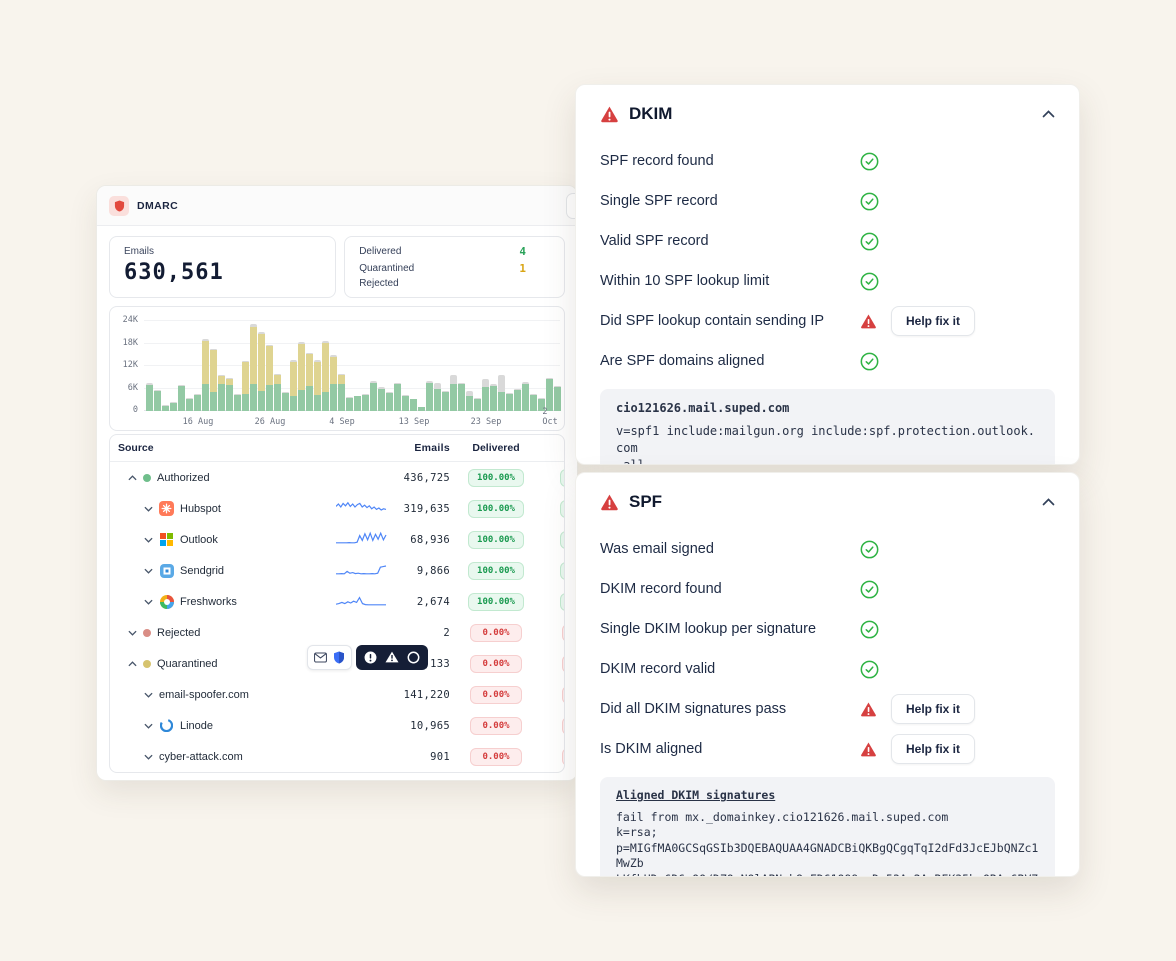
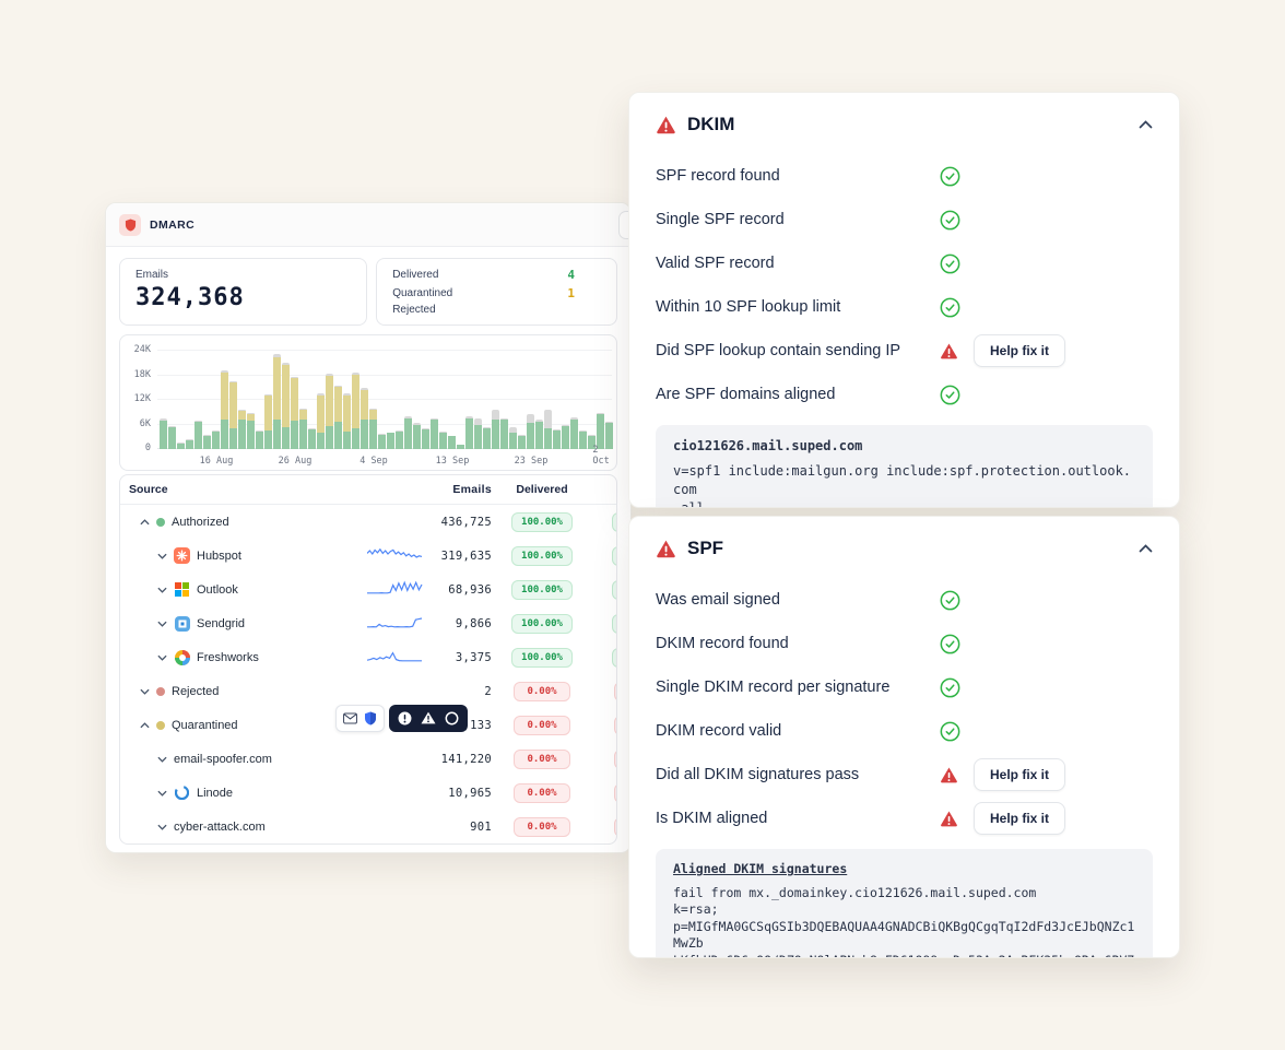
  DMARC
  Emails
- 630,561
+ 324,368
  Delivered
  4
  Quarantined
  1
  Rejected
  0
  6K
  12K
  18K
  24K
  16 Aug
  26 Aug
  4 Sep
  13 Sep
  23 Sep
  2 Oct
  Source
  Emails
  Delivered
  Authorized
  436,725
  100.00%
  Hubspot
  319,635
  100.00%
  Outlook
  68,936
  100.00%
  Sendgrid
  9,866
  100.00%
  Freshworks
- 2,674
+ 3,375
  100.00%
  Rejected
  2
  0.00%
  Quarantined
  0.00%
  email-spoofer.com
  141,220
  0.00%
  Linode
  10,965
  0.00%
  cyber-attack.com
  901
  0.00%
  DKIM
  SPF record found
  Single SPF record
  Valid SPF record
  Within 10 SPF lookup limit
  Did SPF lookup contain sending IP
  Help fix it
  Are SPF domains aligned
  cio121626.mail.suped.com
  v=spf1 include:mailgun.org include:spf.protection.outlook.com
  SPF
  Was email signed
  DKIM record found
- Single DKIM lookup per signature
+ Single DKIM record per signature
  DKIM record valid
  Did all DKIM signatures pass
  Help fix it
  Is DKIM aligned
  Help fix it
  Aligned DKIM signatures
  fail from mx._domainkey.cio121626.mail.suped.com
  k=rsa;
  p=MIGfMA0GCSqGSIb3DQEBAQUAA4GNADCBiQKBgQCgqTqI2dFd3JcEJbQNZc1MwZb
